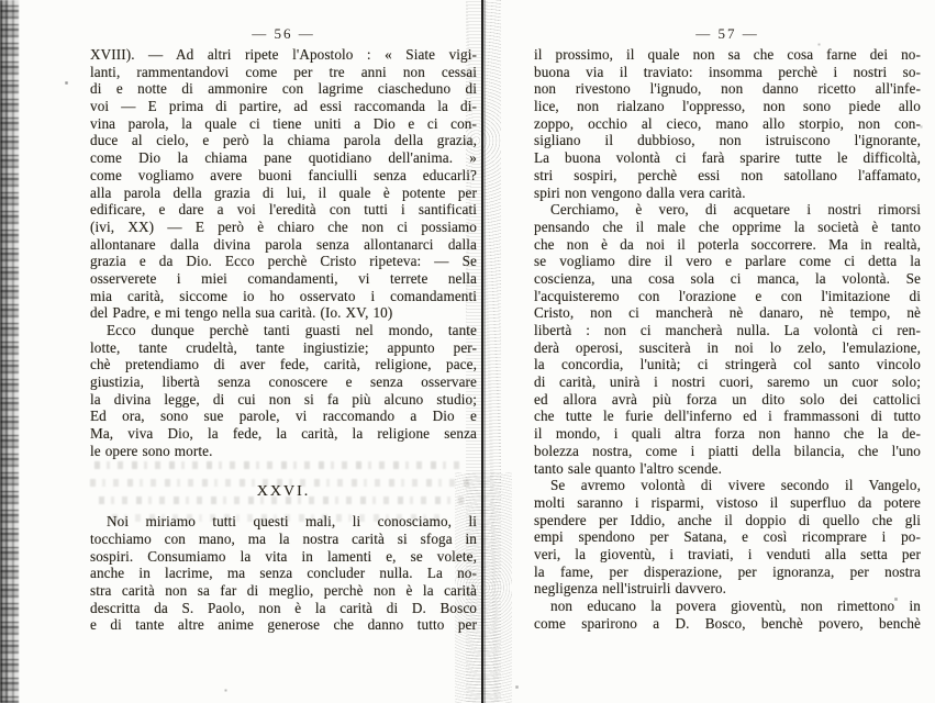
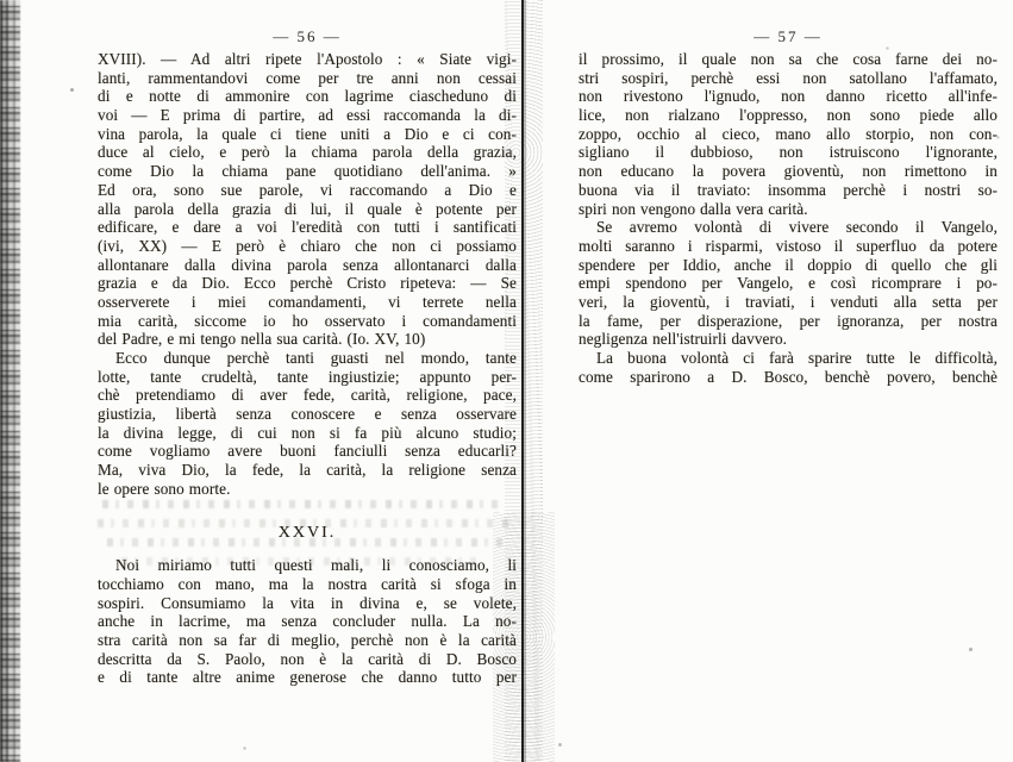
  — 56 —
  XVIII). — Ad altri ripete l'Apostolo : « Siate vigi-
  lanti, rammentandovi come per tre anni non cessai
  di e notte di ammonire con lagrime ciascheduno di
  voi — E prima di partire, ad essi raccomanda la di-
  vina parola, la quale ci tiene uniti a Dio e ci con-
  duce al cielo, e però la chiama parola della grazia,
  come Dio la chiama pane quotidiano dell'anima. »
- come vogliamo avere buoni fanciulli senza educarli?
+ Ed ora, sono sue parole, vi raccomando a Dio e
  alla parola della grazia di lui, il quale è potente per
  edificare, e dare a voi l'eredità con tutti i santificati
  (ivi, XX) — E però è chiaro che non ci possiamo
  allontanare dalla divina parola senza allontanarci dalla
  grazia e da Dio. Ecco perchè Cristo ripeteva: — Se
  osserverete i miei comandamenti, vi terrete nella
  mia carità, siccome io ho osservato i comandamenti
  del Padre, e mi tengo nella sua carità. (Io. XV, 10)
  Ecco dunque perchè tanti guasti nel mondo, tante
  lotte, tante crudeltà, tante ingiustizie; appunto per-
  chè pretendiamo di aver fede, carità, religione, pace,
  giustizia, libertà senza conoscere e senza osservare
  la divina legge, di cui non si fa più alcuno studio;
- Ed ora, sono sue parole, vi raccomando a Dio e
+ come vogliamo avere buoni fanciulli senza educarli?
  Ma, viva Dio, la fede, la carità, la religione senza
  le opere sono morte.
  XXVI.
  Noi miriamo tutti questi mali, li conosciamo, li
  tocchiamo con mano, ma la nostra carità si sfoga in
- sospiri. Consumiamo la vita in lamenti e, se volete,
+ sospiri. Consumiamo la vita in divina e, se volete,
  anche in lacrime, ma senza concluder nulla. La no-
  stra carità non sa far di meglio, perchè non è la carità
  descritta da S. Paolo, non è la carità di D. Bosco
  e di tante altre anime generose che danno tutto per
  — 57 —
  il prossimo, il quale non sa che cosa farne dei no-
- buona via il traviato: insomma perchè i nostri so-
+ stri sospiri, perchè essi non satollano l'affamato,
  non rivestono l'ignudo, non danno ricetto all'infe-
  lice, non rialzano l'oppresso, non sono piede allo
  zoppo, occhio al cieco, mano allo storpio, non con-
  sigliano il dubbioso, non istruiscono l'ignorante,
- La buona volontà ci farà sparire tutte le difficoltà,
+ non educano la povera gioventù, non rimettono in
- stri sospiri, perchè essi non satollano l'affamato,
+ buona via il traviato: insomma perchè i nostri so-
  spiri non vengono dalla vera carità.
- Cerchiamo, è vero, di acquetare i nostri rimorsi
- pensando che il male che opprime la società è tanto
- che non è da noi il poterla soccorrere. Ma in realtà,
- se vogliamo dire il vero e parlare come ci detta la
- coscienza, una cosa sola ci manca, la volontà. Se
- l'acquisteremo con l'orazione e con l'imitazione di
- Cristo, non ci mancherà nè danaro, nè tempo, nè
- libertà : non ci mancherà nulla. La volontà ci ren-
- derà operosi, susciterà in noi lo zelo, l'emulazione,
- la concordia, l'unità; ci stringerà col santo vincolo
- di carità, unirà i nostri cuori, saremo un cuor solo;
- ed allora avrà più forza un dito solo dei cattolici
- che tutte le furie dell'inferno ed i frammassoni di tutto
- il mondo, i quali altra forza non hanno che la de-
- bolezza nostra, come i piatti della bilancia, che l'uno
- tanto sale quanto l'altro scende.
  Se avremo volontà di vivere secondo il Vangelo,
  molti saranno i risparmi, vistoso il superfluo da potere
  spendere per Iddio, anche il doppio di quello che gli
- empi spendono per Satana, e così ricomprare i po-
+ empi spendono per Vangelo, e così ricomprare i po-
  veri, la gioventù, i traviati, i venduti alla setta per
  la fame, per disperazione, per ignoranza, per nostra
  negligenza nell'istruirli davvero.
- non educano la povera gioventù, non rimettono in
+ La buona volontà ci farà sparire tutte le difficoltà,
  come sparirono a D. Bosco, benchè povero, benchè
